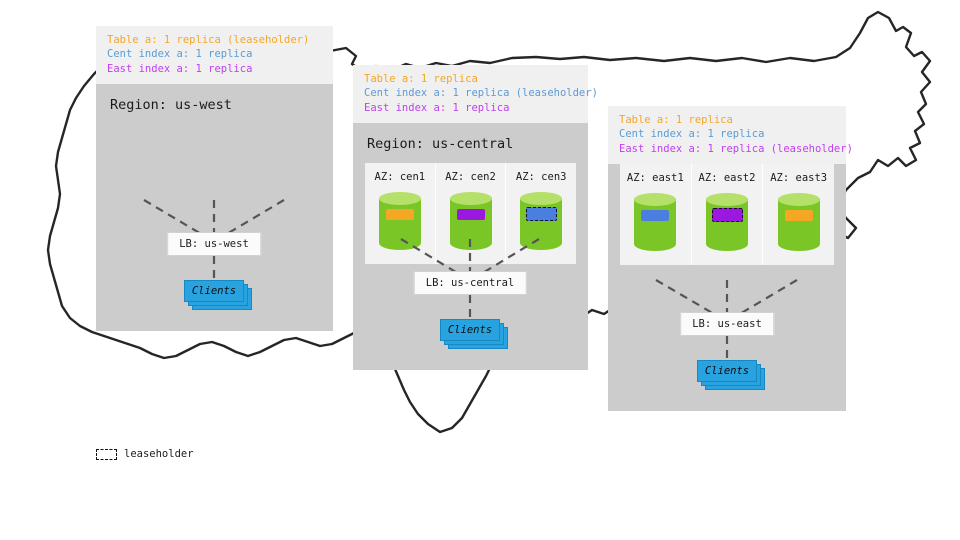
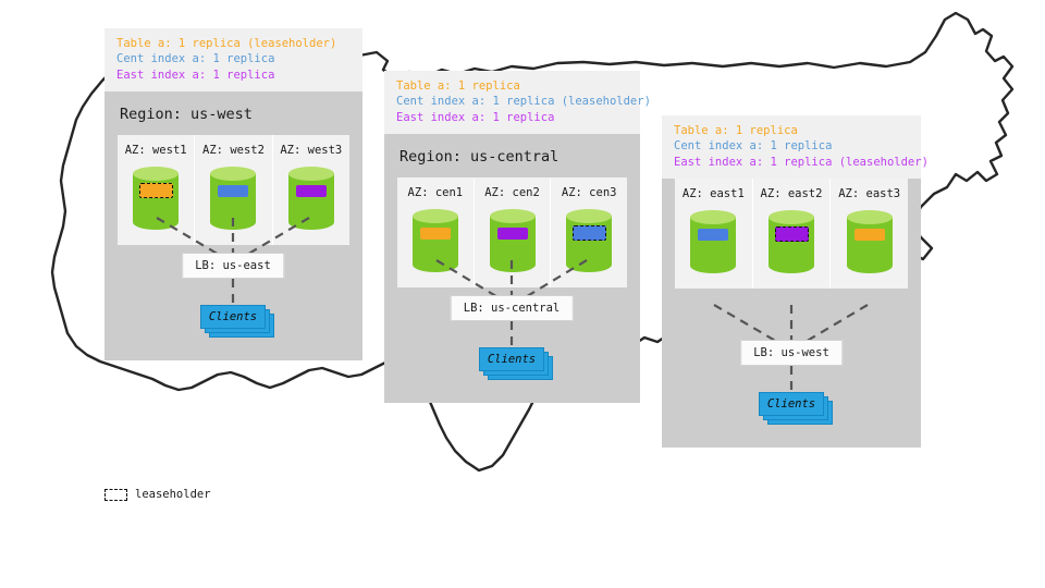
  Table a: 1 replica (leaseholder)
  Cent index a: 1 replica
  East index a: 1 replica
  Region: us-west
+ AZ: west1
+ AZ: west2
+ AZ: west3
- LB: us-west
+ LB: us-east
  Clients
  Table a: 1 replica
  Cent index a: 1 replica (leaseholder)
  East index a: 1 replica
  Region: us-central
  AZ: cen1
  AZ: cen2
  AZ: cen3
  LB: us-central
  Clients
  Table a: 1 replica
  Cent index a: 1 replica
  East index a: 1 replica (leaseholder)
  AZ: east1
  AZ: east2
  AZ: east3
- LB: us-east
+ LB: us-west
  Clients
  leaseholder
